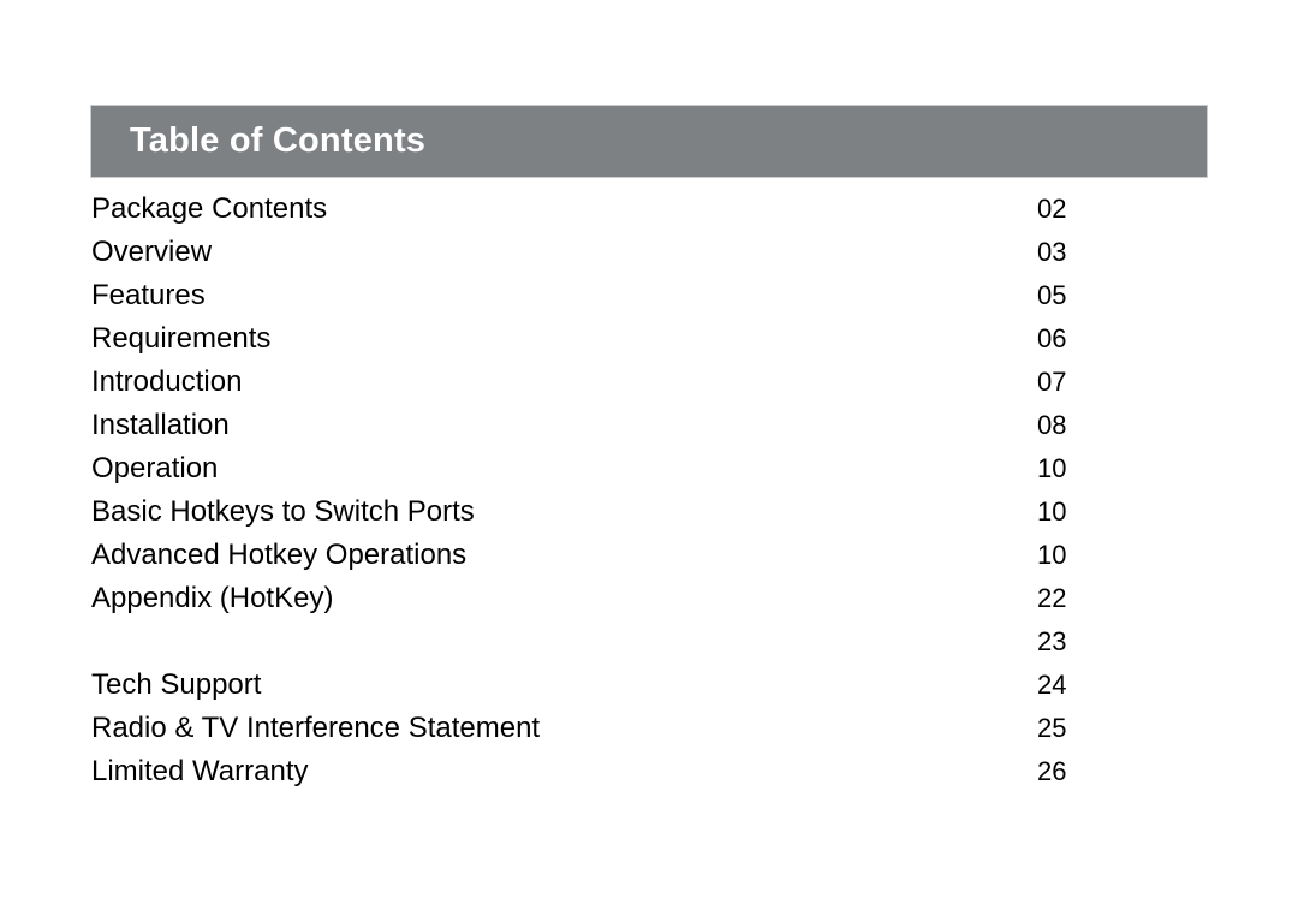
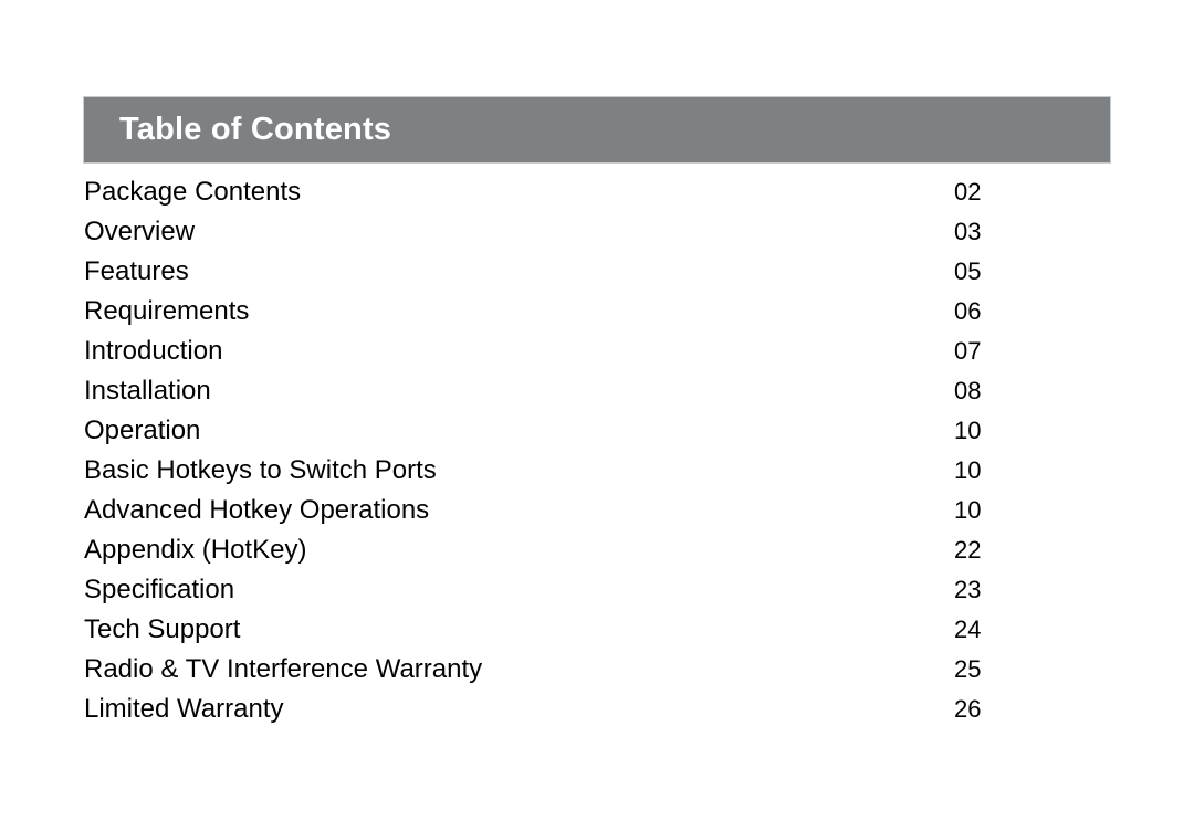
  Table of Contents
  Package Contents
  02
  Overview
  03
  Features
  05
  Requirements
  06
  Introduction
  07
  Installation
  08
  Operation
  10
  Basic Hotkeys to Switch Ports
  10
  Advanced Hotkey Operations
  10
  Appendix (HotKey)
  22
+ Specification
  23
  Tech Support
  24
- Radio & TV Interference Statement
+ Radio & TV Interference Warranty
  25
  Limited Warranty
  26
